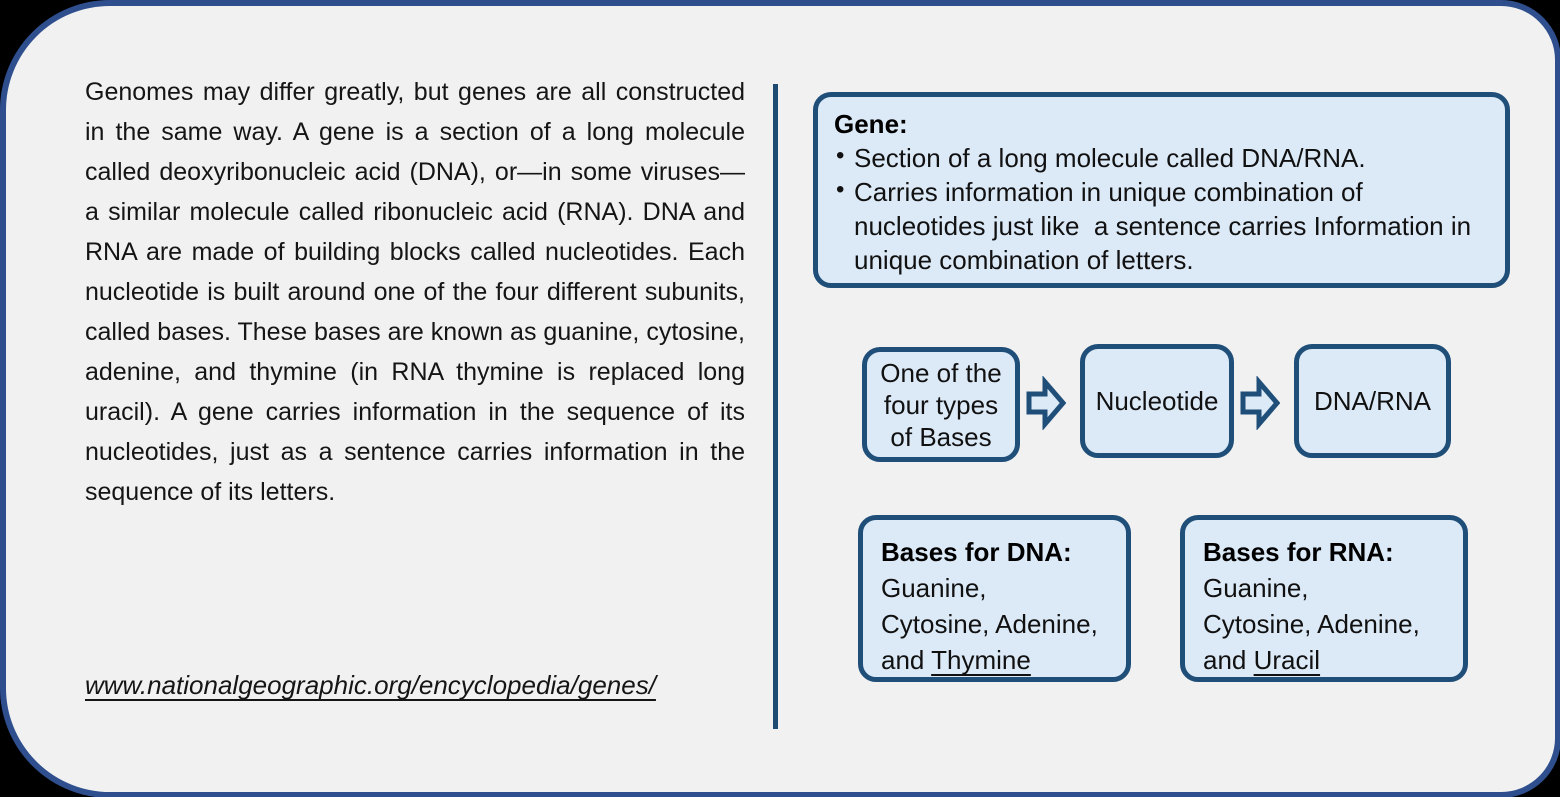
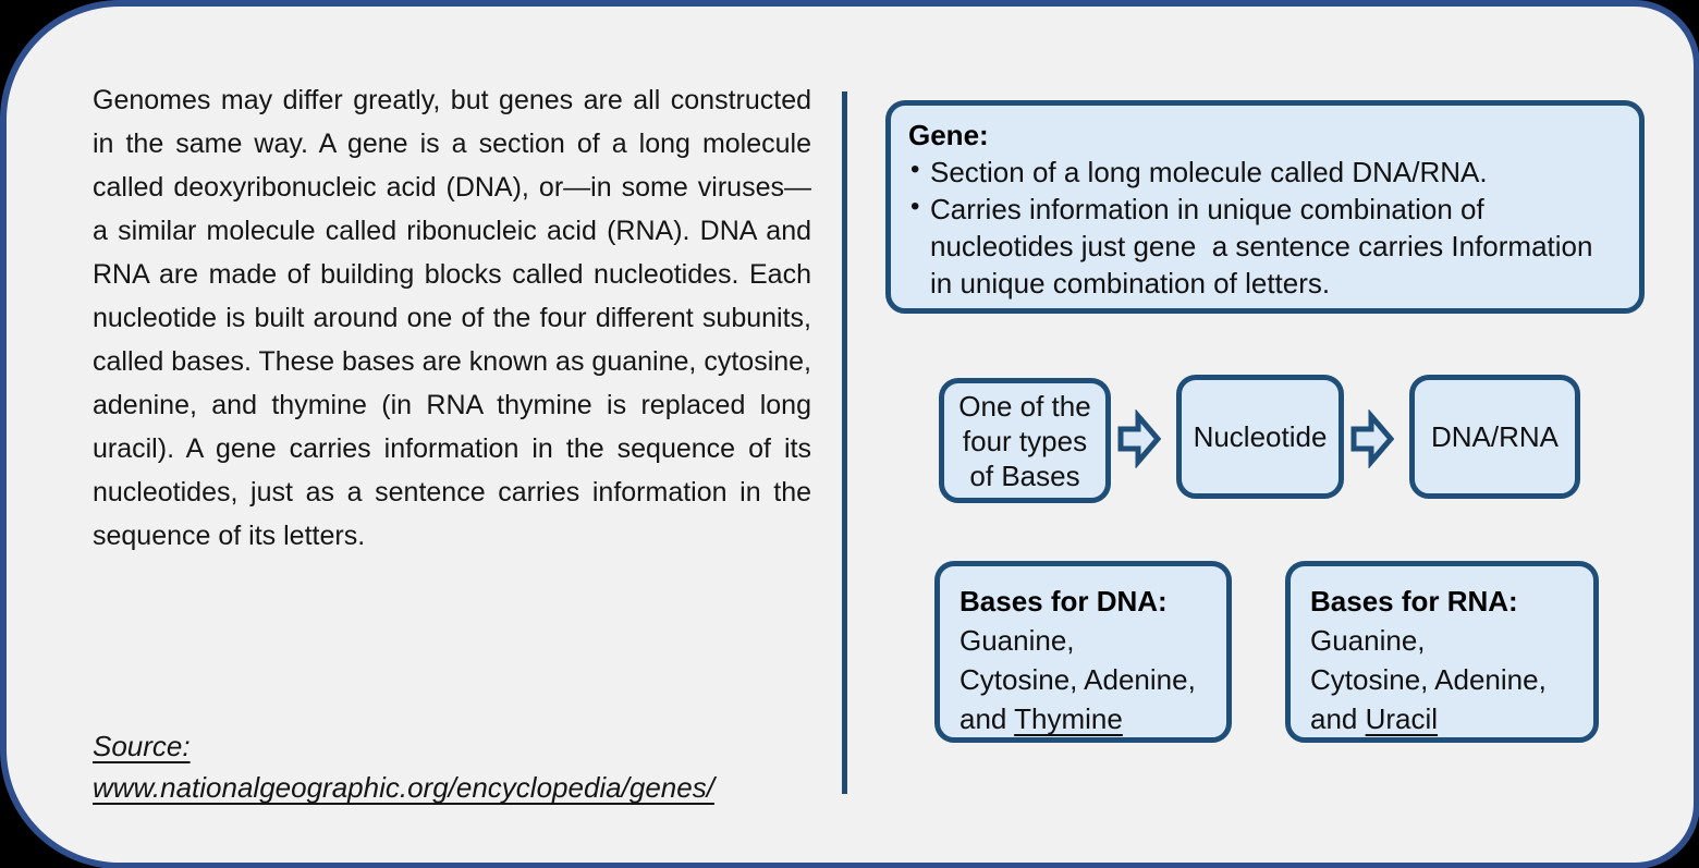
  Genomes may differ greatly, but genes are all constructed in the same way. A gene is a section of a long molecule called deoxyribonucleic acid (DNA), or—in some viruses—a similar molecule called ribonucleic acid (RNA). DNA and RNA are made of building blocks called nucleotides. Each nucleotide is built around one of the four different subunits, called bases. These bases are known as guanine, cytosine, adenine, and thymine (in RNA thymine is replaced long uracil). A gene carries information in the sequence of its nucleotides, just as a sentence carries information in the sequence of its letters.
+ Source:
  www.nationalgeographic.org/encyclopedia/genes/
  Gene:
  Section of a long molecule called DNA/RNA.
- Carries information in unique combination of nucleotides just like a sentence carries Information in unique combination of letters.
+ Carries information in unique combination of nucleotides just gene a sentence carries Information in unique combination of letters.
  One of the four types of Bases
  Nucleotide
  DNA/RNA
  Bases for DNA:
  Guanine,
  Cytosine, Adenine,
  and Thymine
  Bases for RNA:
  Guanine,
  Cytosine, Adenine,
  and Uracil
